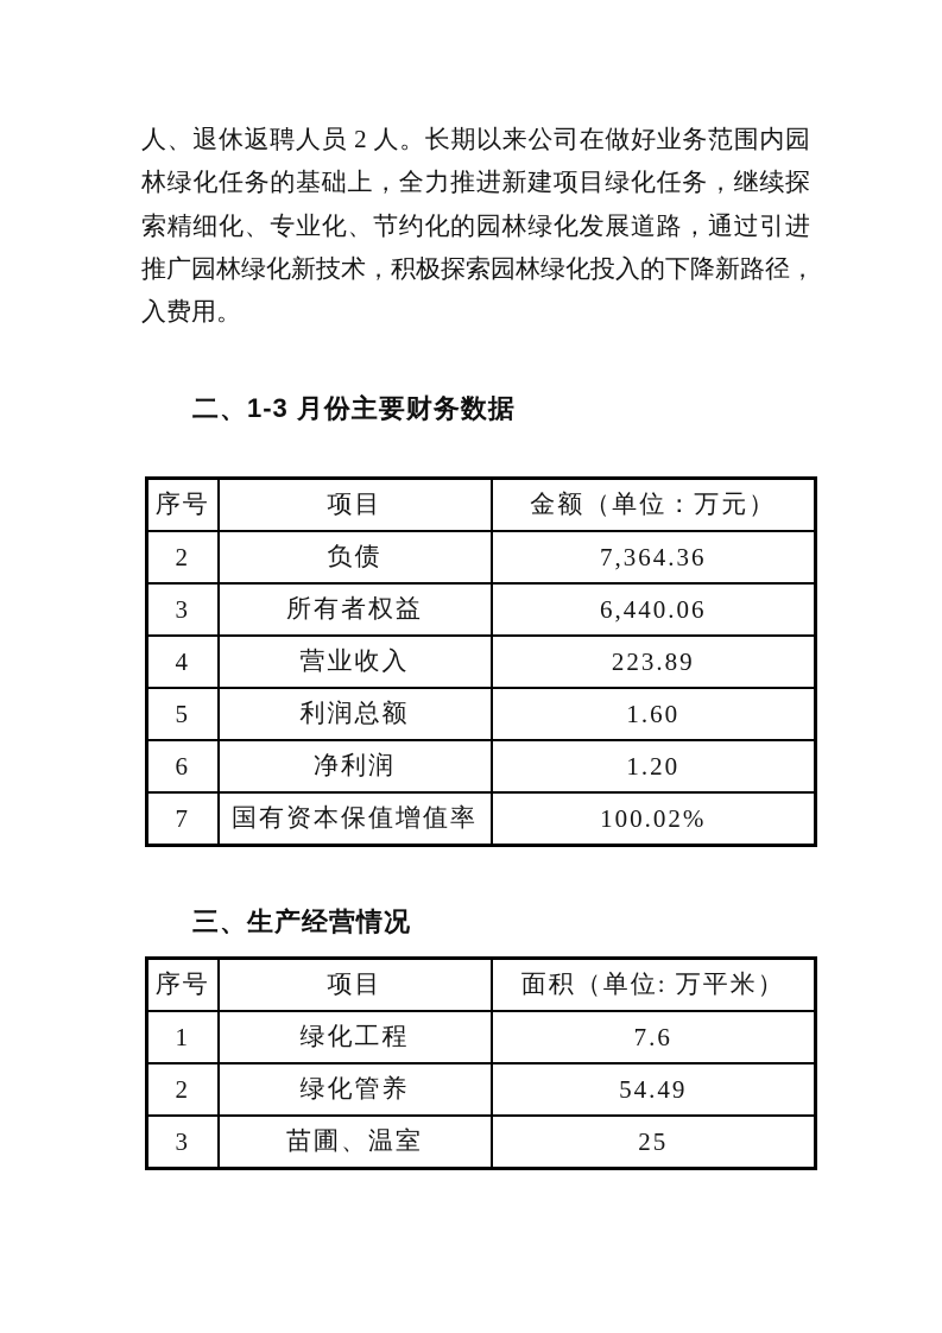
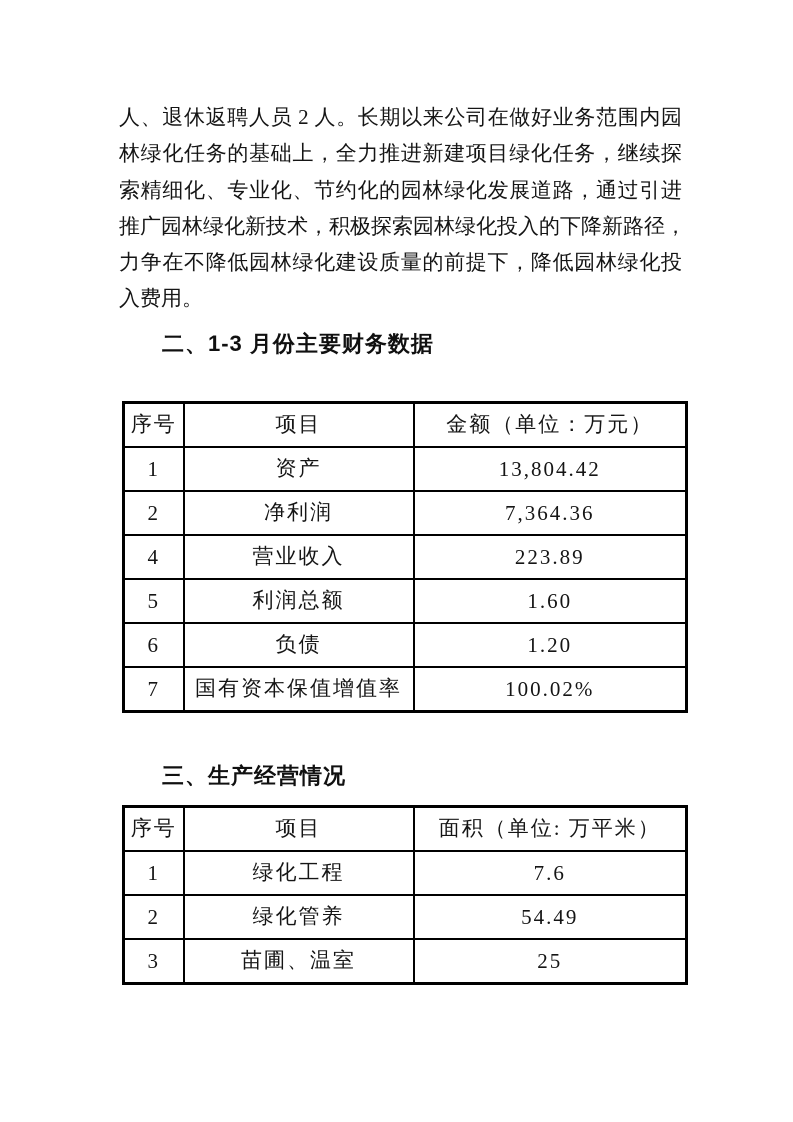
  人、退休返聘人员 2 人。长期以来公司在做好业务范围内园
  林绿化任务的基础上，全力推进新建项目绿化任务，继续探
  索精细化、专业化、节约化的园林绿化发展道路，通过引进
  推广园林绿化新技术，积极探索园林绿化投入的下降新路径，
+ 力争在不降低园林绿化建设质量的前提下，降低园林绿化投
  入费用。
  二、1-3 月份主要财务数据
  序号	项目	金额（单位：万元）
+ 1	资产	13,804.42
- 2	负债	7,364.36
+ 2	净利润	7,364.36
- 3	所有者权益	6,440.06
  4	营业收入	223.89
  5	利润总额	1.60
- 6	净利润	1.20
+ 6	负债	1.20
  7	国有资本保值增值率	100.02%
  三、生产经营情况
  序号	项目	面积（单位: 万平米）
  1	绿化工程	7.6
  2	绿化管养	54.49
  3	苗圃、温室	25
